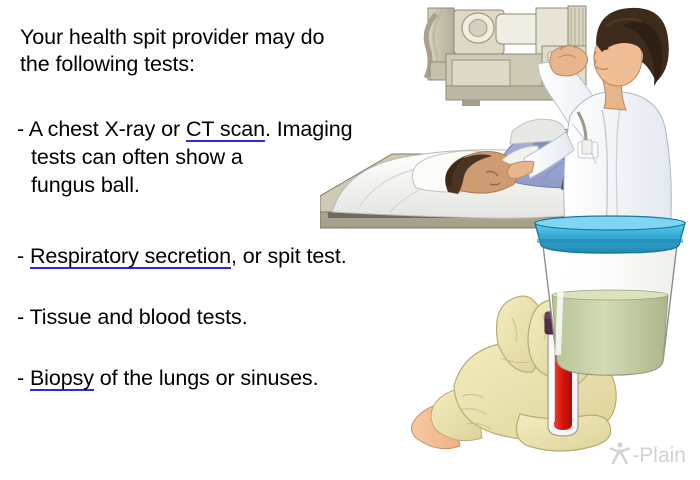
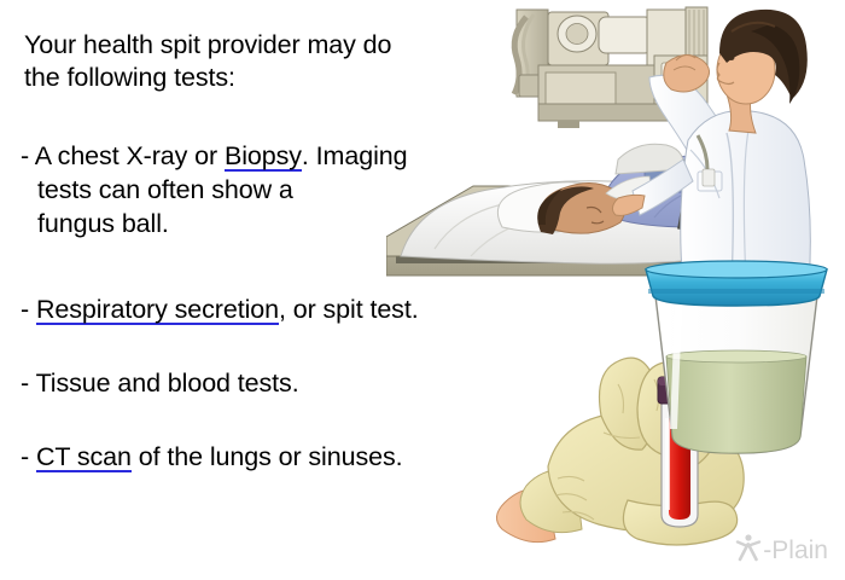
  Your health spit provider may do
  the following tests:
- - A chest X-ray or CT scan. Imaging
+ - A chest X-ray or Biopsy. Imaging
  tests can often show a
  fungus ball.
  - Respiratory secretion, or spit test.
  - Tissue and blood tests.
- - Biopsy of the lungs or sinuses.
+ - CT scan of the lungs or sinuses.
  -Plain
